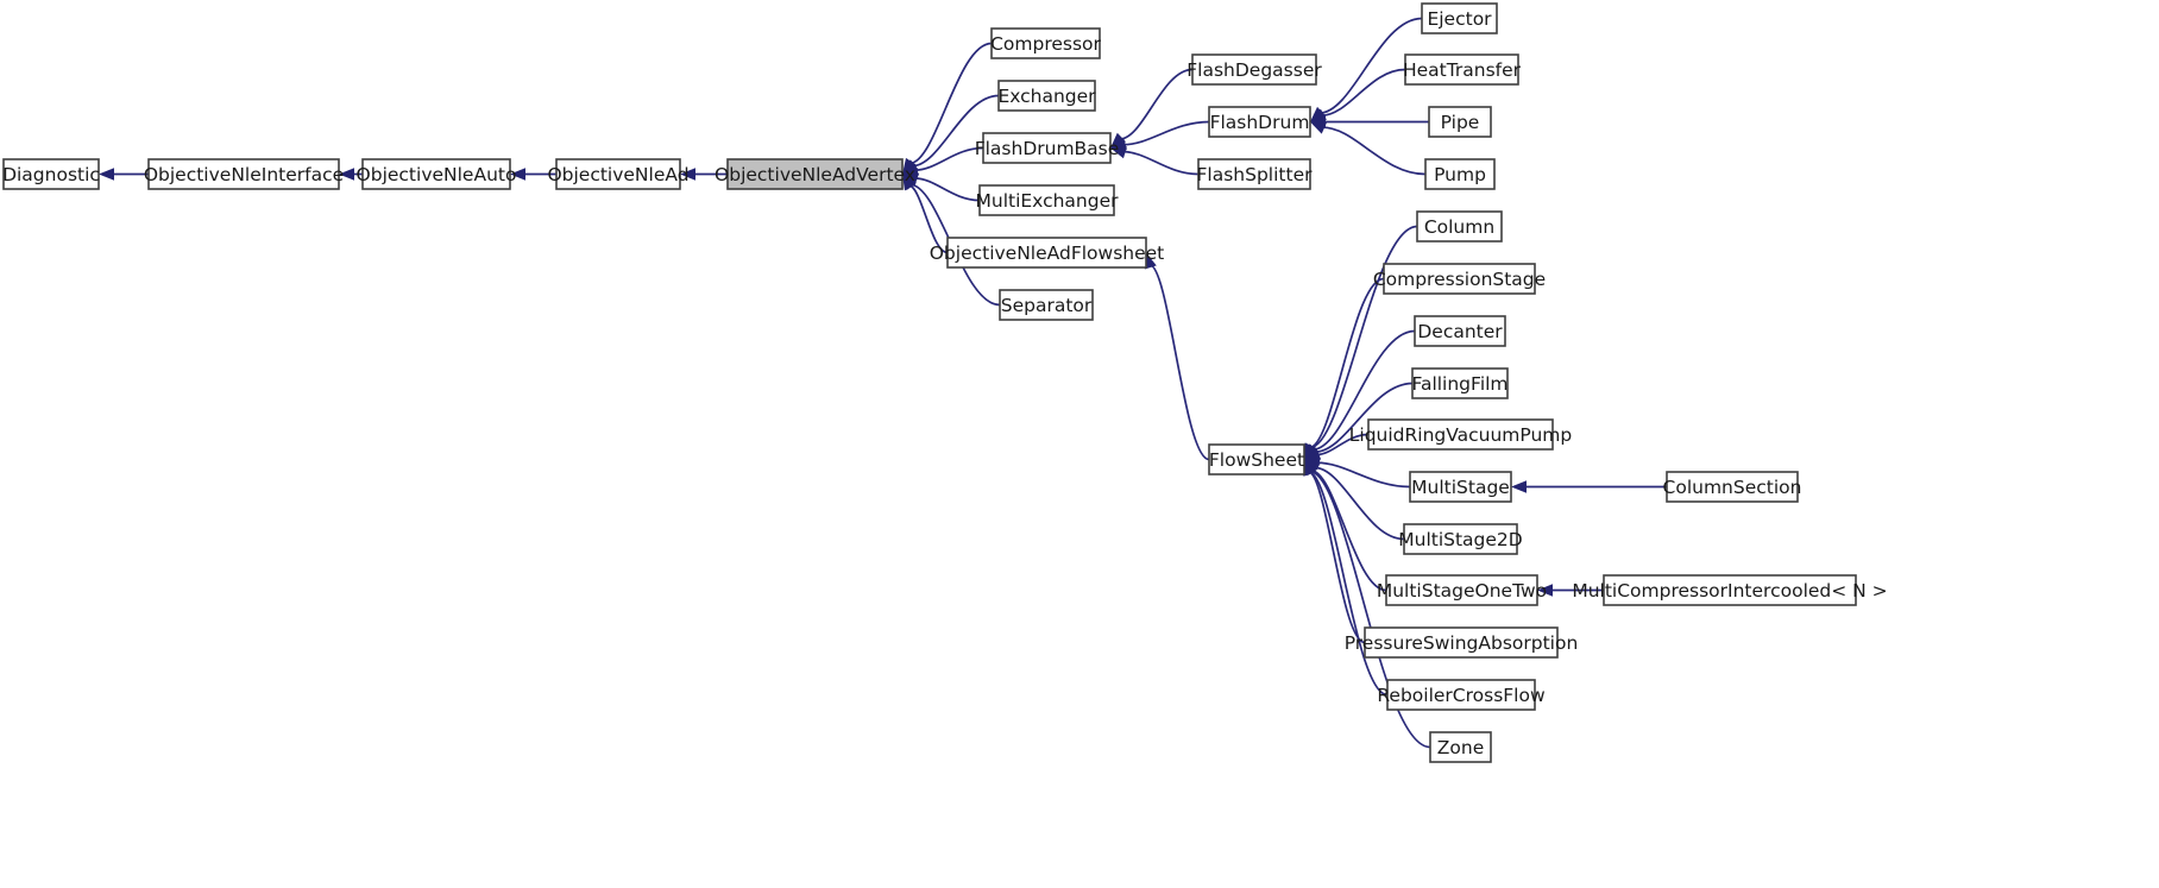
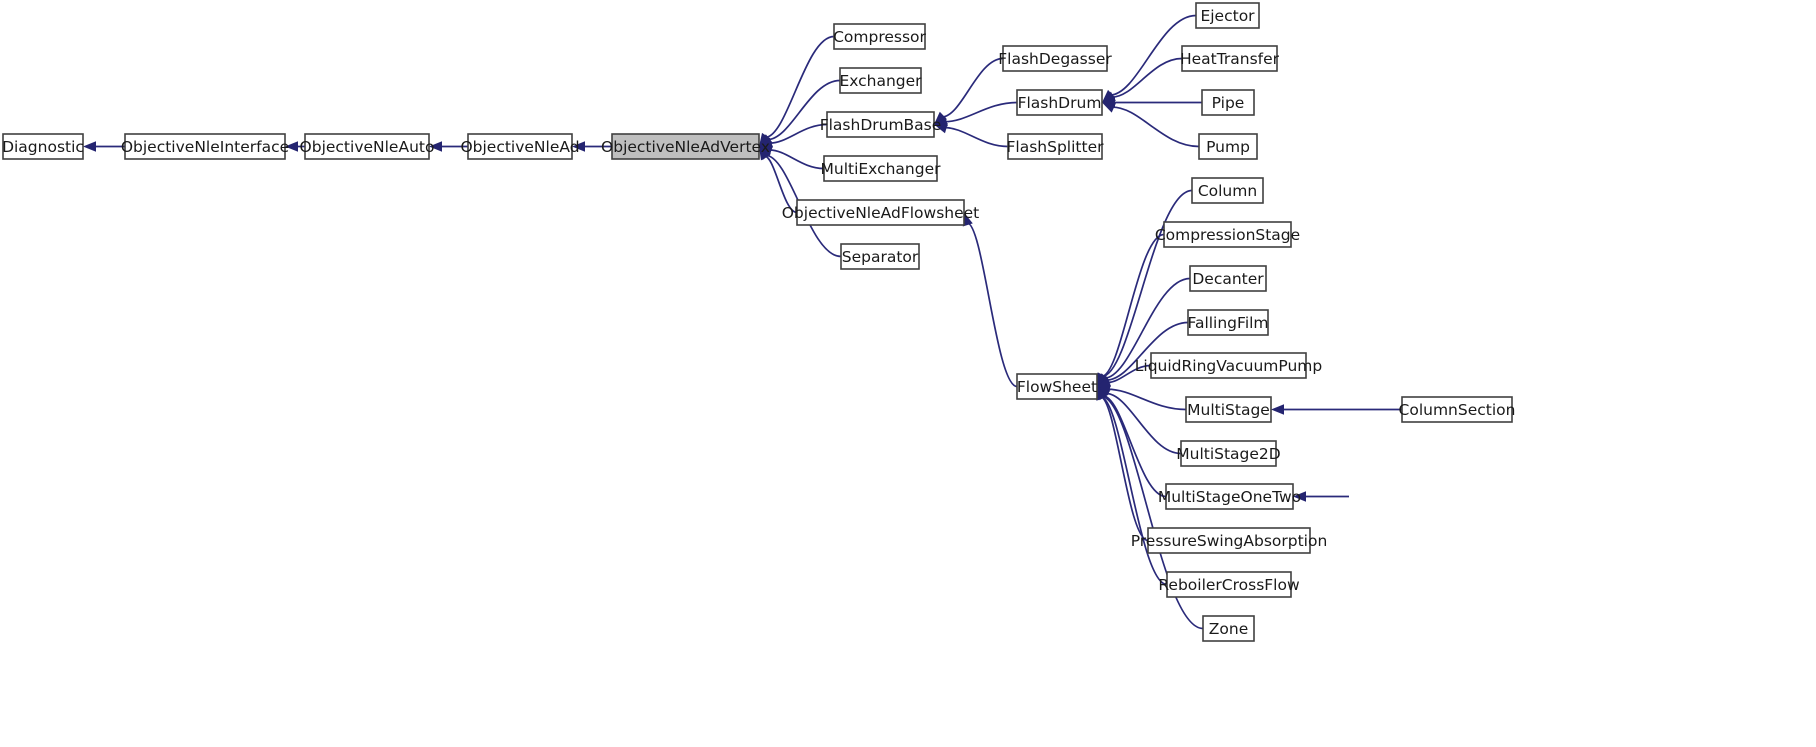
  Diagnostic
  ObjectiveNleInterface
  ObjectiveNleAuto
  ObjectiveNleAd
  ObjectiveNleAdVertex
  Compressor
  Exchanger
  FlashDrumBase
  MultiExchanger
  ObjectiveNleAdFlowsheet
  Separator
  FlashDegasser
  FlashDrum
  FlashSplitter
  Ejector
  HeatTransfer
  Pipe
  Pump
  FlowSheet
  Column
  CompressionStage
  Decanter
  FallingFilm
  LiquidRingVacuumPump
  MultiStage
  MultiStage2D
  MultiStageOneTwo
  PressureSwingAbsorption
  ReboilerCrossFlow
  Zone
  ColumnSection
- MultiCompressorIntercooled< N >
